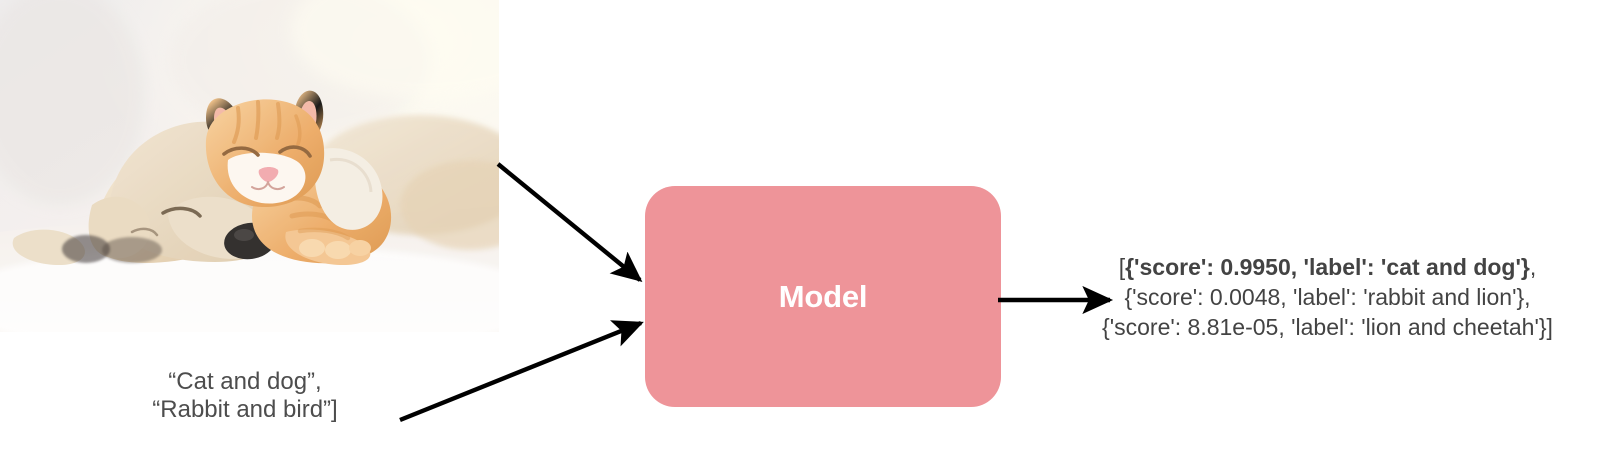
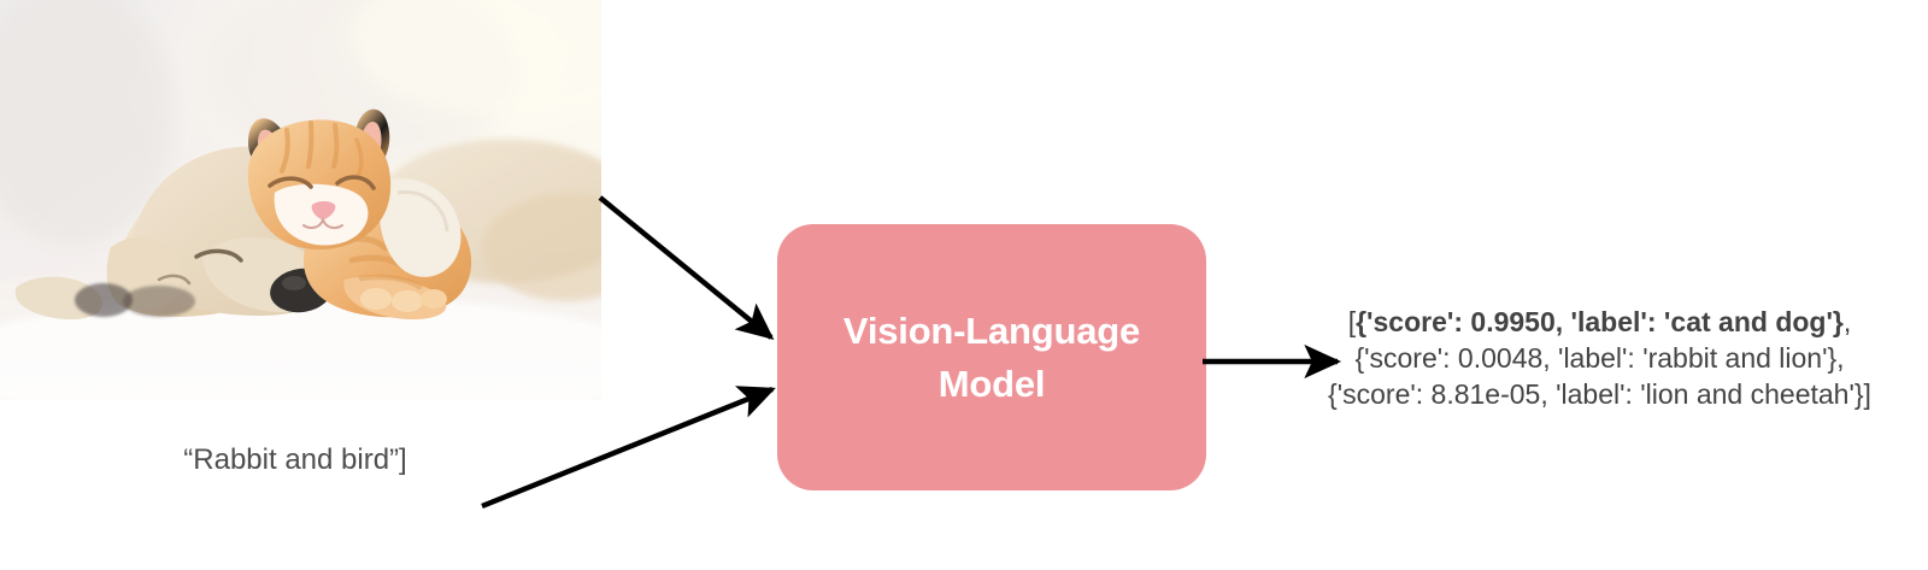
- “Cat and dog”,
  “Rabbit and bird”]
+ Vision-Language
  Model
  [{'score': 0.9950, 'label': 'cat and dog'},
  {'score': 0.0048, 'label': 'rabbit and lion'},
  {'score': 8.81e-05, 'label': 'lion and cheetah'}]
